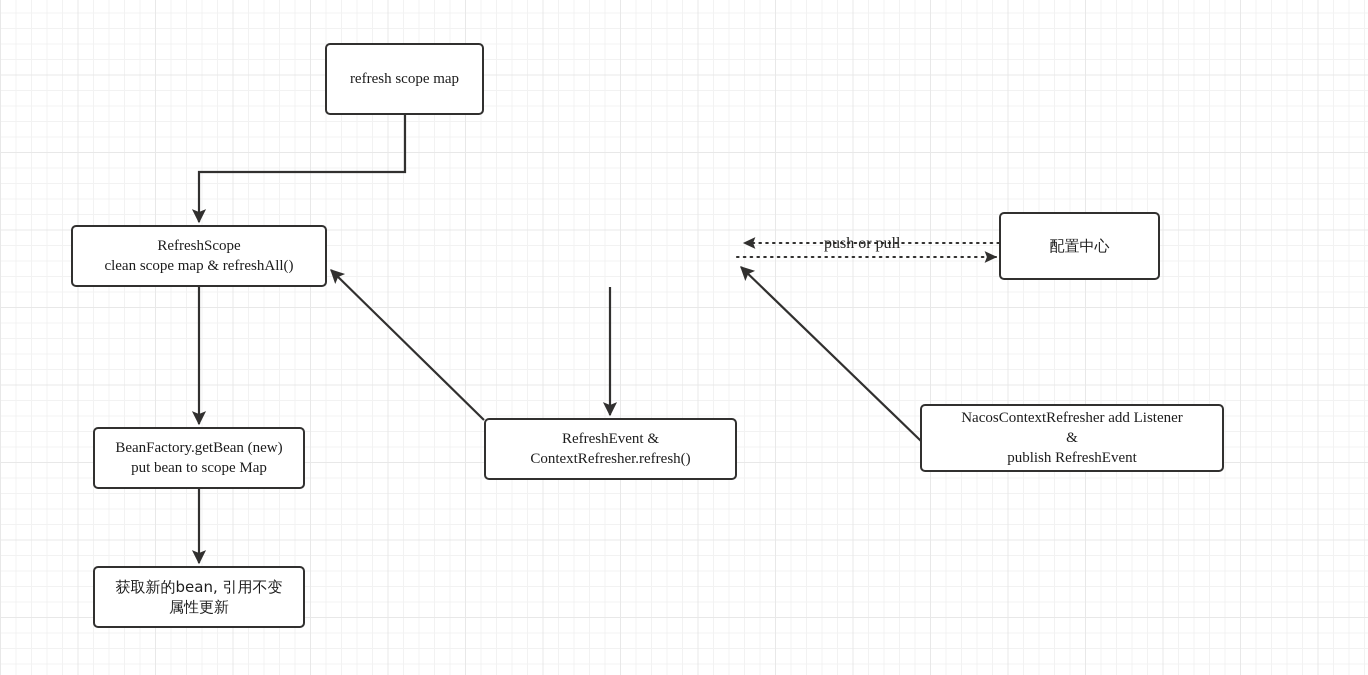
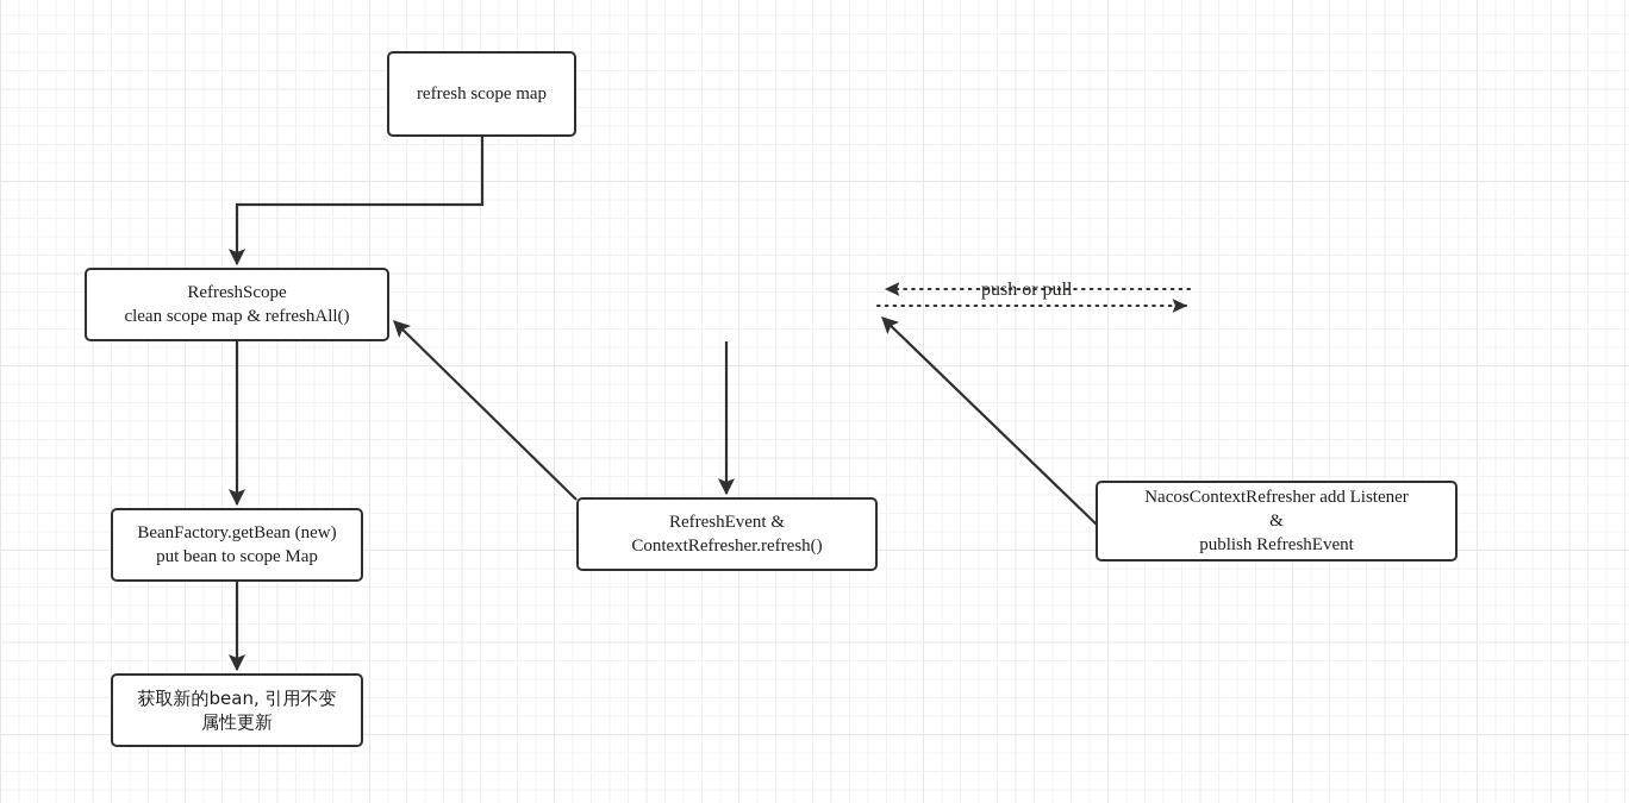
  refresh scope map
  RefreshScope
  clean scope map & refreshAll()
  BeanFactory.getBean (new)
  put bean to scope Map
  获取新的bean, 引用不变
  属性更新
  RefreshEvent &
  ContextRefresher.refresh()
  NacosContextRefresher add Listener
  &
  publish RefreshEvent
- 配置中心
  push or pull
